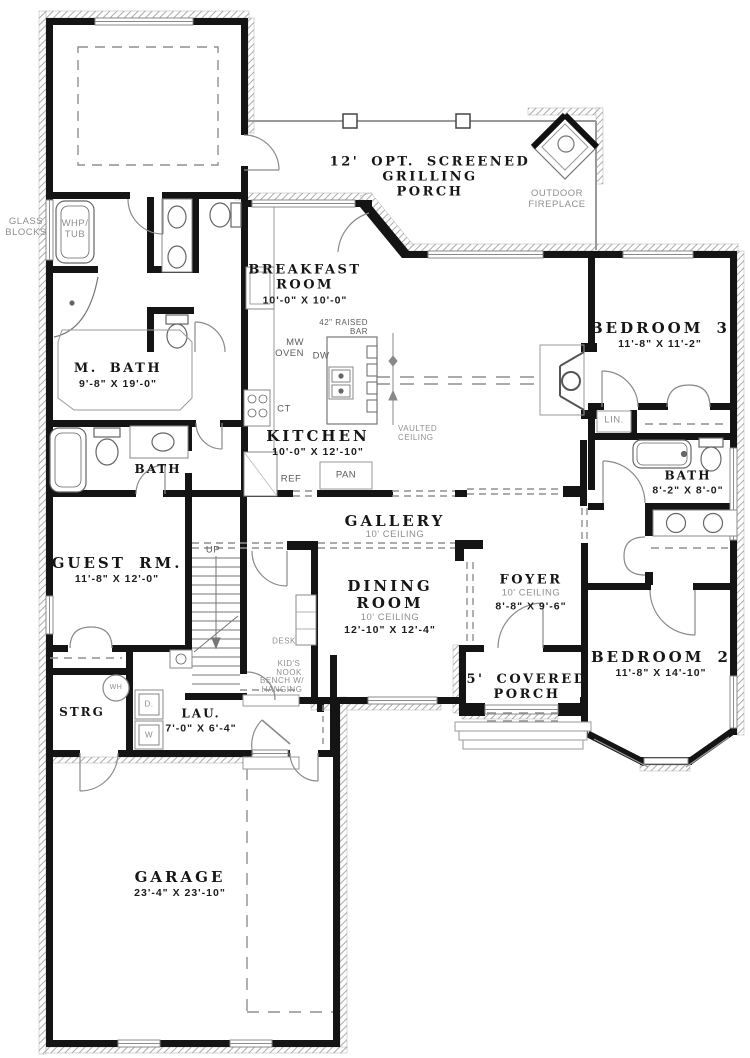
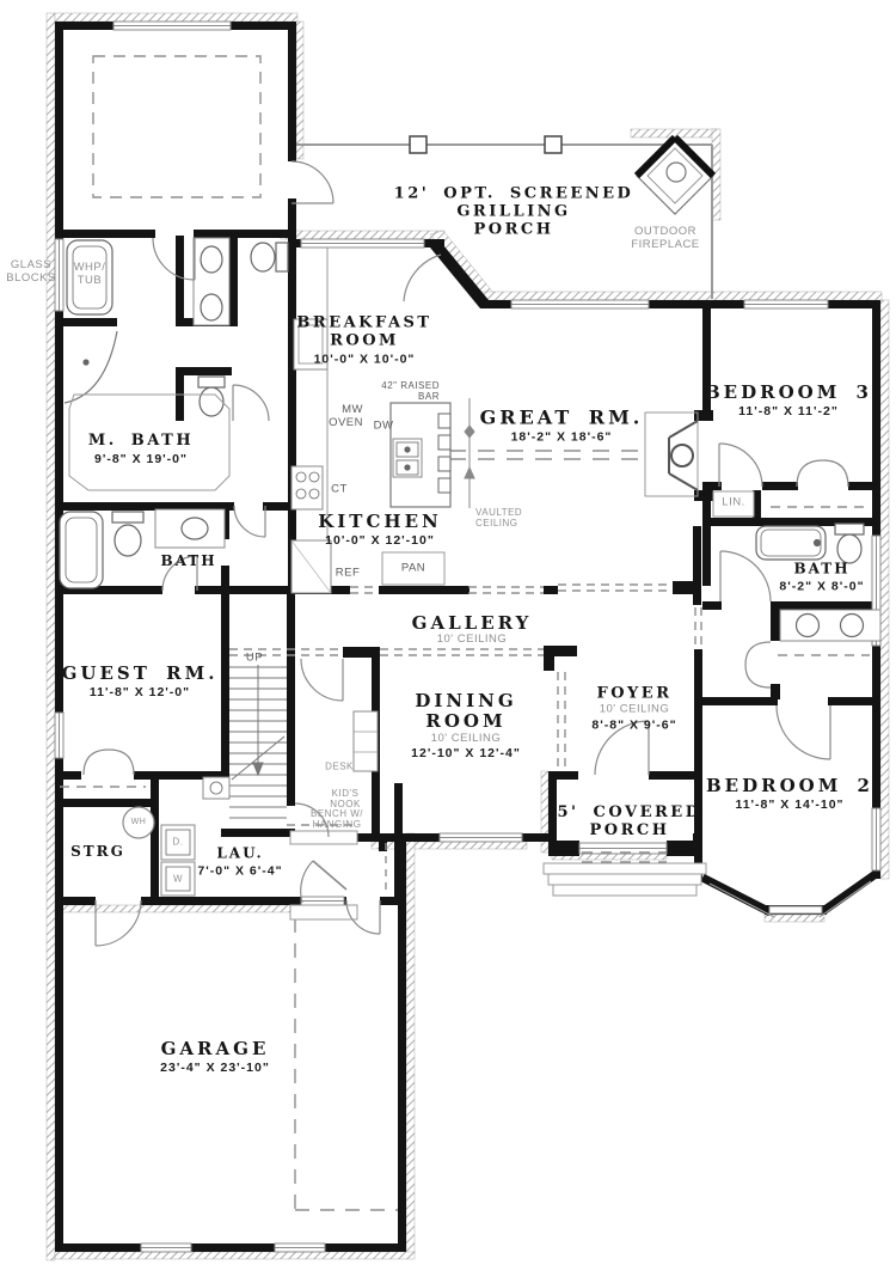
  GLASS
  BLOCKS
  WHP/
  TUB
  12' OPT. SCREENED
  GRILLING
  PORCH
  OUTDOOR
  FIREPLACE
  BREAKFAST
  ROOM
  10'-0" X 10'-0"
  42" RAISED
  BAR
  MW
  OVEN
  DW
+ GREAT RM.
+ 18'-2" X 18'-6"
  VAULTED
  CEILING
  BEDROOM 3
  11'-8" X 11'-2"
  LIN.
  M. BATH
  9'-8" X 19'-0"
  BATH
  KITCHEN
  10'-0" X 12'-10"
  CT
  REF
  PAN
  BATH
  8'-2" X 8'-0"
  GALLERY
  10' CEILING
  DINING
  ROOM
  10' CEILING
  12'-10" X 12'-4"
  DESK
  KID'S
  NOOK
  BENCH W/
  HANGING
  FOYER
  10' CEILING
  8'-8" X 9'-6"
  5' COVERED
  PORCH
  BEDROOM 2
  11'-8" X 14'-10"
  GUEST RM.
  11'-8" X 12'-0"
  UP
  STRG
  D.
  W
  LAU.
  7'-0" X 6'-4"
  GARAGE
  23'-4" X 23'-10"
